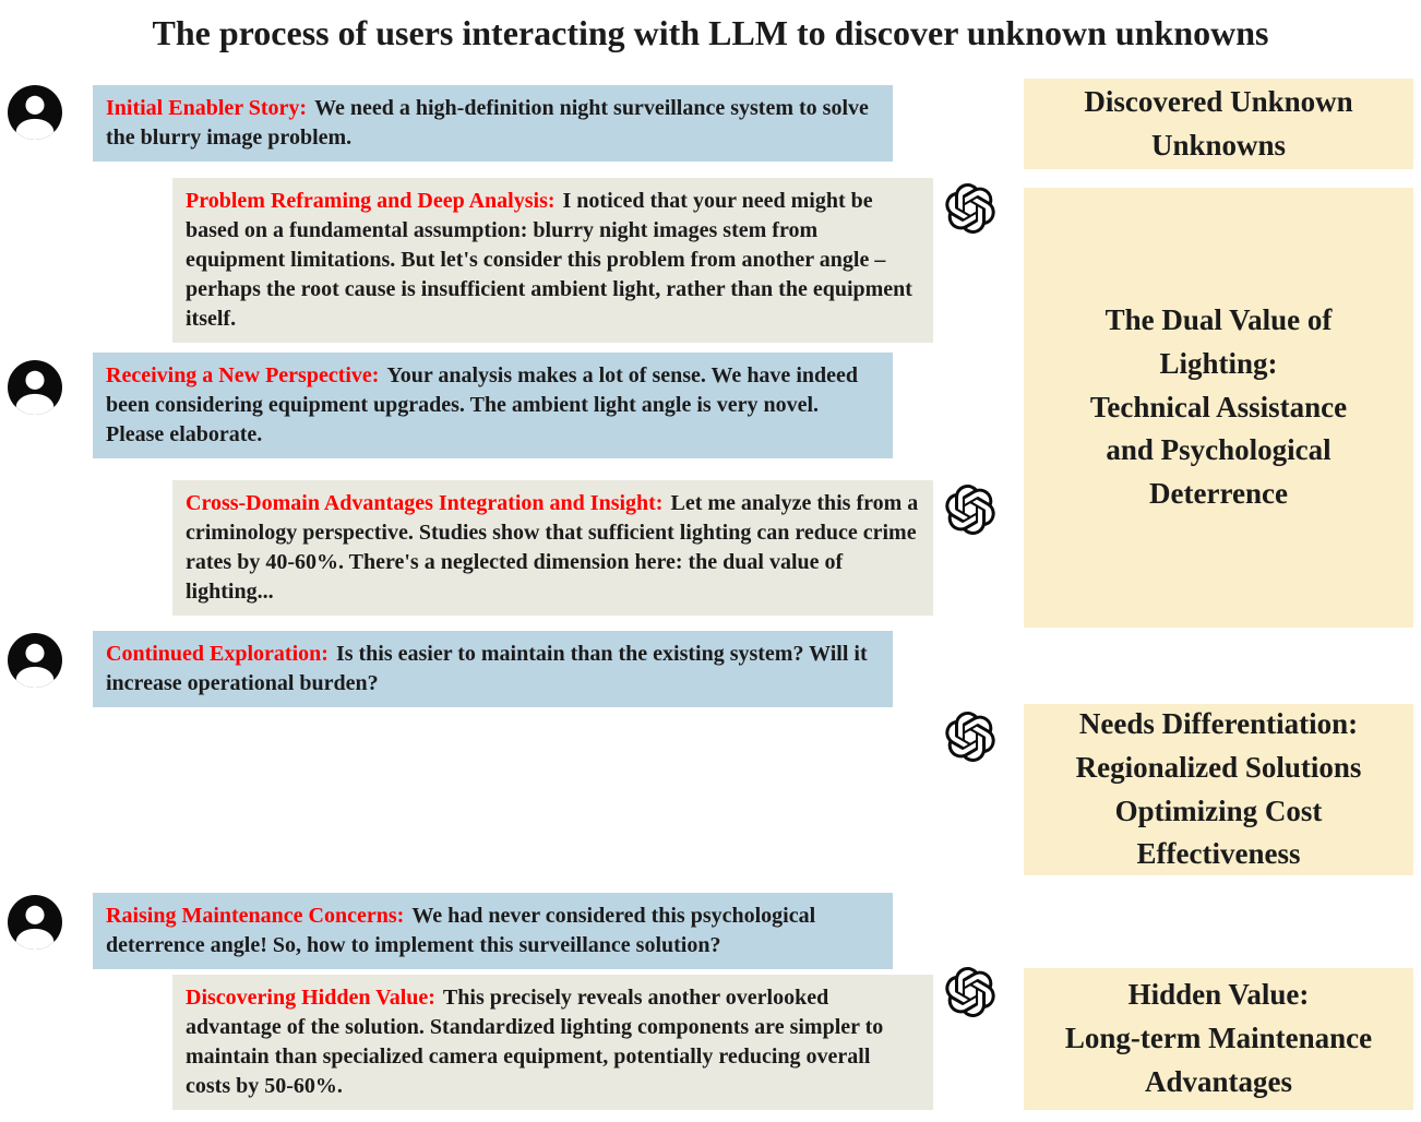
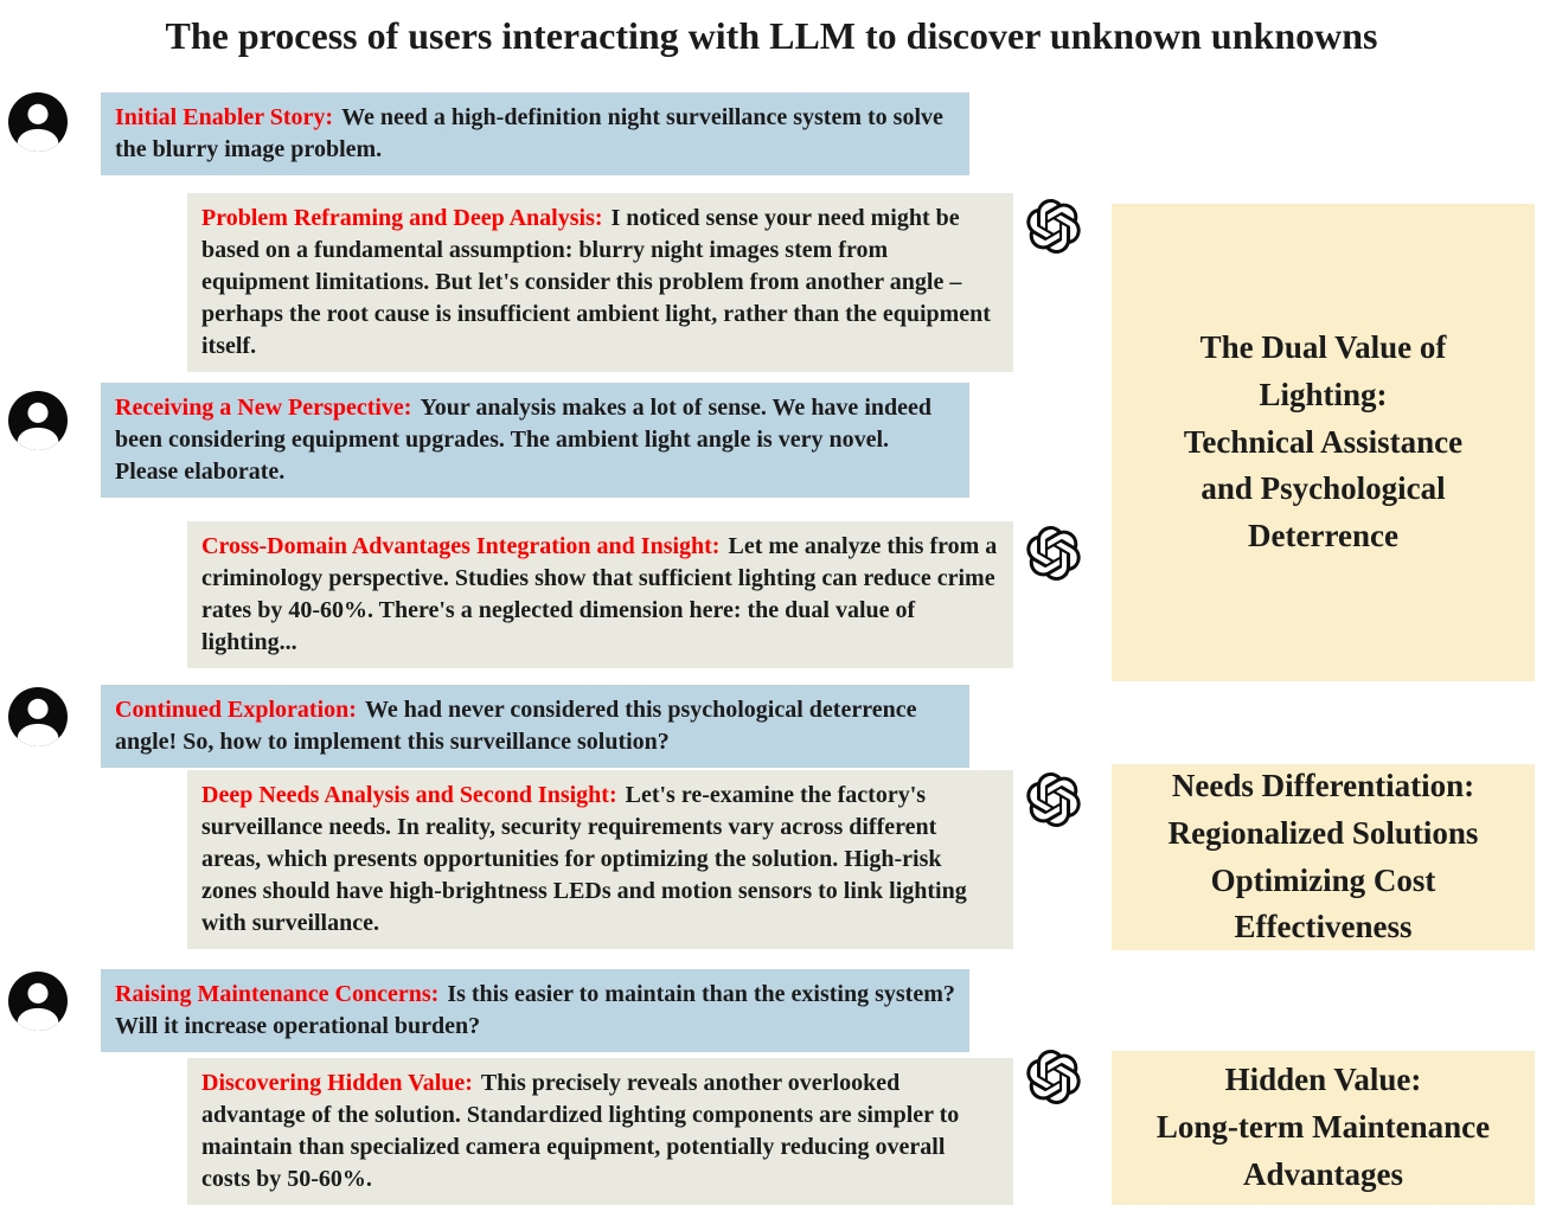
  The process of users interacting with LLM to discover unknown unknowns
  Initial Enabler Story: We need a high-definition night surveillance system to solve the blurry image problem.
- Problem Reframing and Deep Analysis: I noticed that your need might be based on a fundamental assumption: blurry night images stem from equipment limitations. But let's consider this problem from another angle – perhaps the root cause is insufficient ambient light, rather than the equipment itself.
+ Problem Reframing and Deep Analysis: I noticed sense your need might be based on a fundamental assumption: blurry night images stem from equipment limitations. But let's consider this problem from another angle – perhaps the root cause is insufficient ambient light, rather than the equipment itself.
  Receiving a New Perspective: Your analysis makes a lot of sense. We have indeed been considering equipment upgrades. The ambient light angle is very novel. Please elaborate.
  Cross-Domain Advantages Integration and Insight: Let me analyze this from a criminology perspective. Studies show that sufficient lighting can reduce crime rates by 40-60%. There's a neglected dimension here: the dual value of lighting...
- Continued Exploration: Is this easier to maintain than the existing system? Will it increase operational burden?
+ Continued Exploration: We had never considered this psychological deterrence angle! So, how to implement this surveillance solution?
+ Deep Needs Analysis and Second Insight: Let's re-examine the factory's surveillance needs. In reality, security requirements vary across different areas, which presents opportunities for optimizing the solution. High-risk zones should have high-brightness LEDs and motion sensors to link lighting with surveillance.
- Raising Maintenance Concerns: We had never considered this psychological deterrence angle! So, how to implement this surveillance solution?
+ Raising Maintenance Concerns: Is this easier to maintain than the existing system? Will it increase operational burden?
  Discovering Hidden Value: This precisely reveals another overlooked advantage of the solution. Standardized lighting components are simpler to maintain than specialized camera equipment, potentially reducing overall costs by 50-60%.
- Discovered Unknown
- Unknowns
  The Dual Value of
  Lighting:
  Technical Assistance
  and Psychological
  Deterrence
  Needs Differentiation:
  Regionalized Solutions
  Optimizing Cost
  Effectiveness
  Hidden Value:
  Long-term Maintenance
  Advantages
